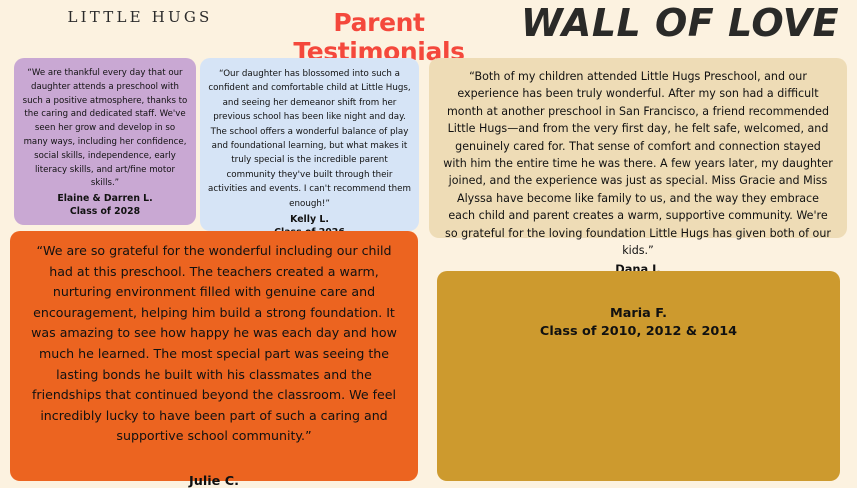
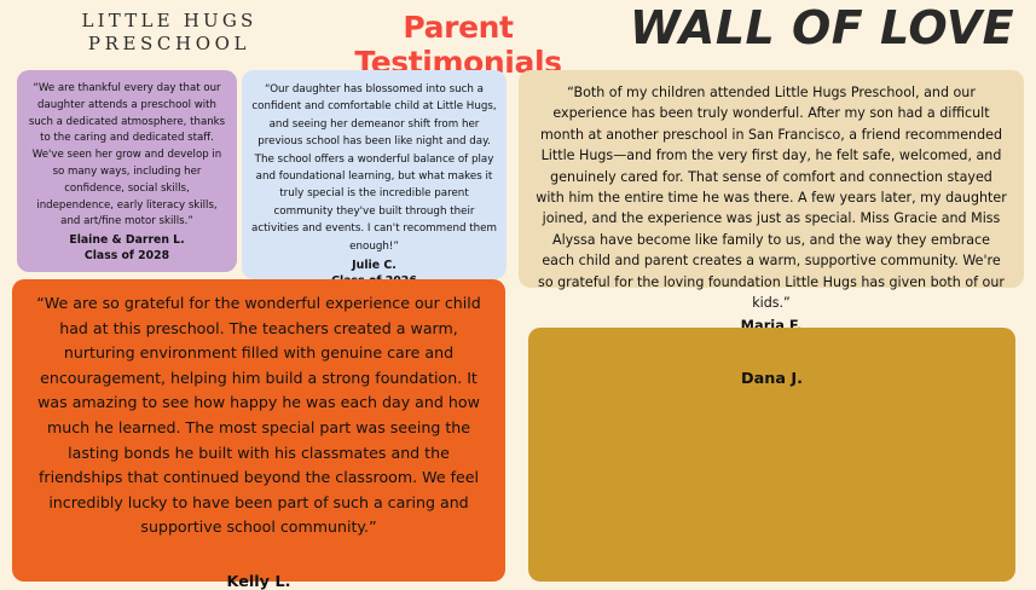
  LITTLE HUGS
+ PRESCHOOL
  Parent Testimonials
  WALL OF LOVE
- “We are thankful every day that our daughter attends a preschool with such a positive atmosphere, thanks to the caring and dedicated staff. We've seen her grow and develop in so many ways, including her confidence, social skills, independence, early literacy skills, and art/fine motor skills.”
+ “We are thankful every day that our daughter attends a preschool with such a dedicated atmosphere, thanks to the caring and dedicated staff. We've seen her grow and develop in so many ways, including her confidence, social skills, independence, early literacy skills, and art/fine motor skills.”
  Elaine & Darren L.
  Class of 2028
  “Our daughter has blossomed into such a confident and comfortable child at Little Hugs, and seeing her demeanor shift from her previous school has been like night and day. The school offers a wonderful balance of play and foundational learning, but what makes it truly special is the incredible parent community they've built through their activities and events. I can't recommend them enough!”
- Kelly L.
+ Julie C.
  “Both of my children attended Little Hugs Preschool, and our experience has been truly wonderful. After my son had a difficult month at another preschool in San Francisco, a friend recommended Little Hugs—and from the very first day, he felt safe, welcomed, and genuinely cared for. That sense of comfort and connection stayed with him the entire time he was there. A few years later, my daughter joined, and the experience was just as special. Miss Gracie and Miss Alyssa have become like family to us, and the way they embrace each child and parent creates a warm, supportive community. We're so grateful for the loving foundation Little Hugs has given both of our kids.”
- Dana J.
+ Maria F.
- “We are so grateful for the wonderful including our child had at this preschool. The teachers created a warm, nurturing environment filled with genuine care and encouragement, helping him build a strong foundation. It was amazing to see how happy he was each day and how much he learned. The most special part was seeing the lasting bonds he built with his classmates and the friendships that continued beyond the classroom. We feel incredibly lucky to have been part of such a caring and supportive school community.”
+ “We are so grateful for the wonderful experience our child had at this preschool. The teachers created a warm, nurturing environment filled with genuine care and encouragement, helping him build a strong foundation. It was amazing to see how happy he was each day and how much he learned. The most special part was seeing the lasting bonds he built with his classmates and the friendships that continued beyond the classroom. We feel incredibly lucky to have been part of such a caring and supportive school community.”
- Julie C.
+ Kelly L.
- Maria F.
+ Dana J.
- Class of 2010, 2012 & 2014
